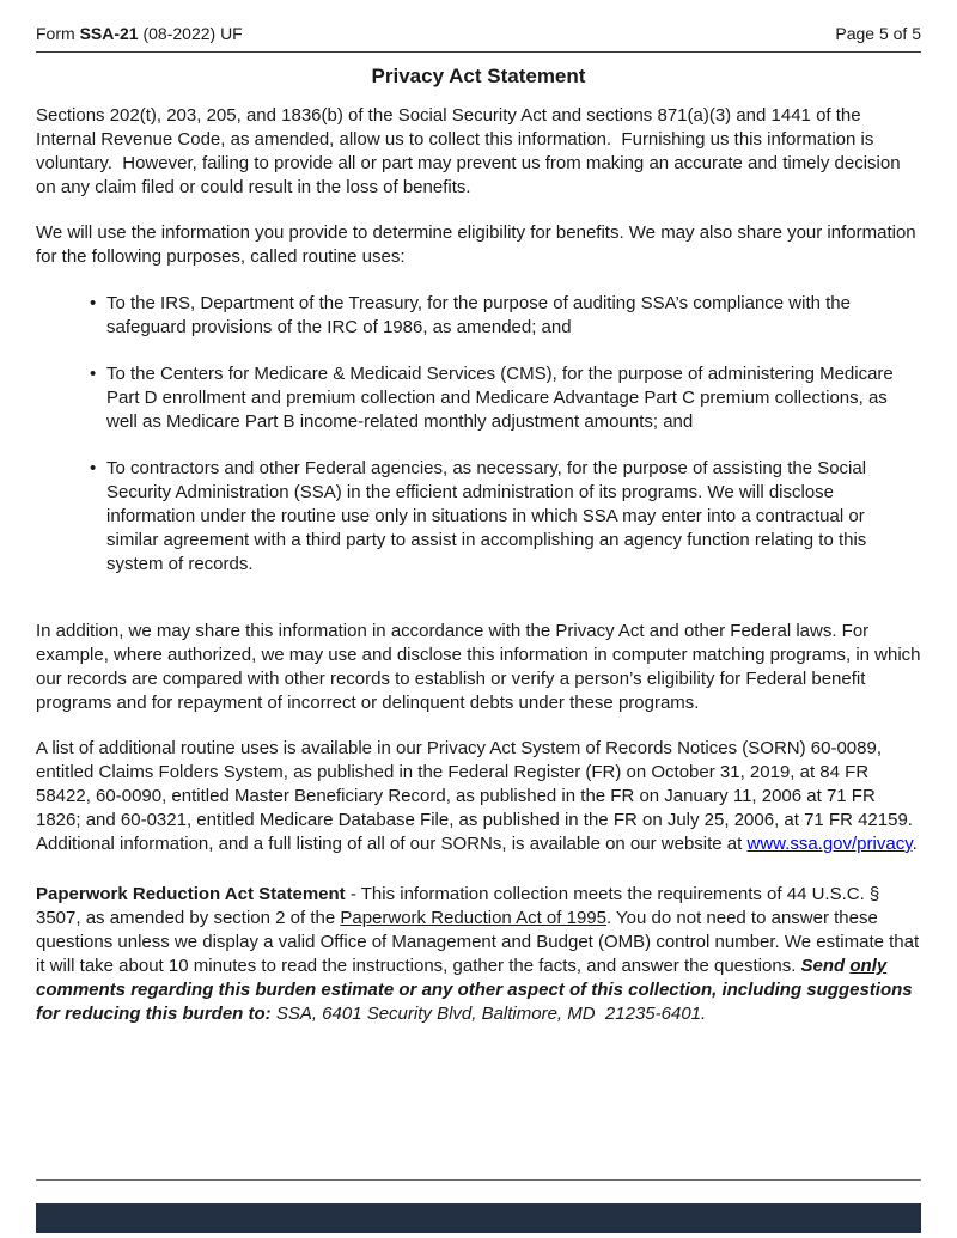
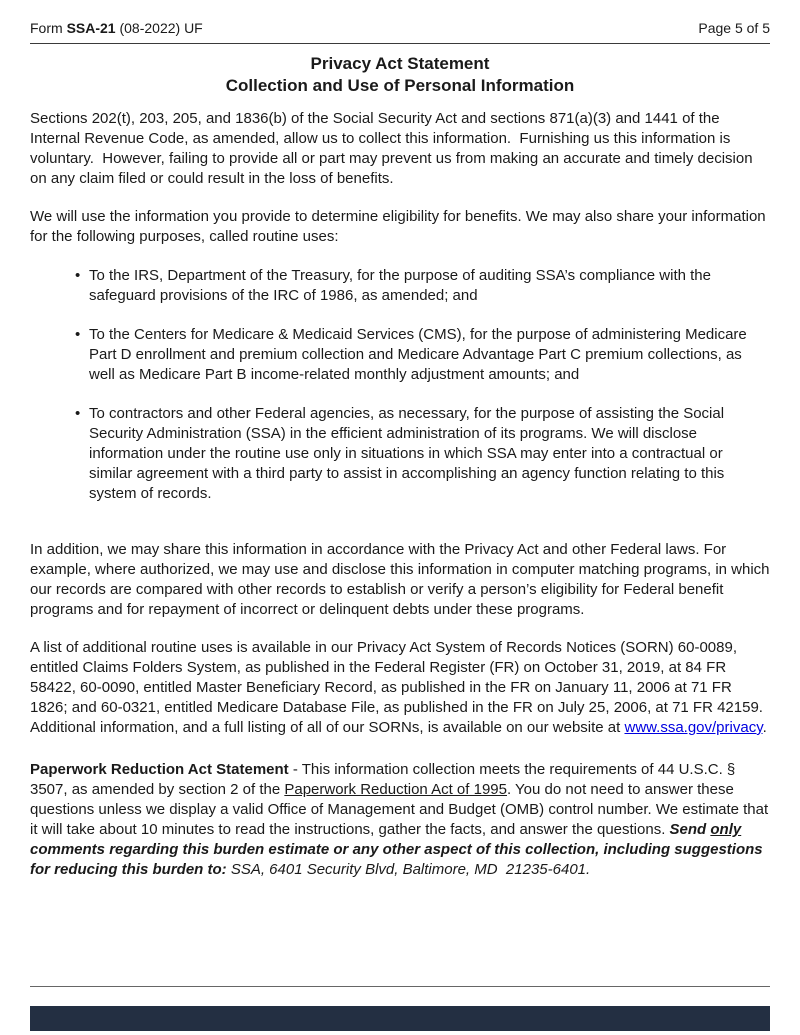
  Form SSA-21 (08-2022) UF
  Page 5 of 5
  Privacy Act Statement
+ Collection and Use of Personal Information
  Sections 202(t), 203, 205, and 1836(b) of the Social Security Act and sections 871(a)(3) and 1441 of the Internal Revenue Code, as amended, allow us to collect this information. Furnishing us this information is voluntary. However, failing to provide all or part may prevent us from making an accurate and timely decision on any claim filed or could result in the loss of benefits.
  We will use the information you provide to determine eligibility for benefits. We may also share your information for the following purposes, called routine uses:
  •
  To the IRS, Department of the Treasury, for the purpose of auditing SSA’s compliance with the safeguard provisions of the IRC of 1986, as amended; and
  •
  To the Centers for Medicare & Medicaid Services (CMS), for the purpose of administering Medicare Part D enrollment and premium collection and Medicare Advantage Part C premium collections, as well as Medicare Part B income-related monthly adjustment amounts; and
  •
  To contractors and other Federal agencies, as necessary, for the purpose of assisting the Social Security Administration (SSA) in the efficient administration of its programs. We will disclose information under the routine use only in situations in which SSA may enter into a contractual or similar agreement with a third party to assist in accomplishing an agency function relating to this system of records.
  In addition, we may share this information in accordance with the Privacy Act and other Federal laws. For example, where authorized, we may use and disclose this information in computer matching programs, in which our records are compared with other records to establish or verify a person’s eligibility for Federal benefit programs and for repayment of incorrect or delinquent debts under these programs.
  A list of additional routine uses is available in our Privacy Act System of Records Notices (SORN) 60-0089, entitled Claims Folders System, as published in the Federal Register (FR) on October 31, 2019, at 84 FR 58422, 60-0090, entitled Master Beneficiary Record, as published in the FR on January 11, 2006 at 71 FR 1826; and 60-0321, entitled Medicare Database File, as published in the FR on July 25, 2006, at 71 FR 42159. Additional information, and a full listing of all of our SORNs, is available on our website at www.ssa.gov/privacy.
  Paperwork Reduction Act Statement - This information collection meets the requirements of 44 U.S.C. § 3507, as amended by section 2 of the Paperwork Reduction Act of 1995. You do not need to answer these questions unless we display a valid Office of Management and Budget (OMB) control number. We estimate that it will take about 10 minutes to read the instructions, gather the facts, and answer the questions. Send only comments regarding this burden estimate or any other aspect of this collection, including suggestions for reducing this burden to: SSA, 6401 Security Blvd, Baltimore, MD 21235-6401.
